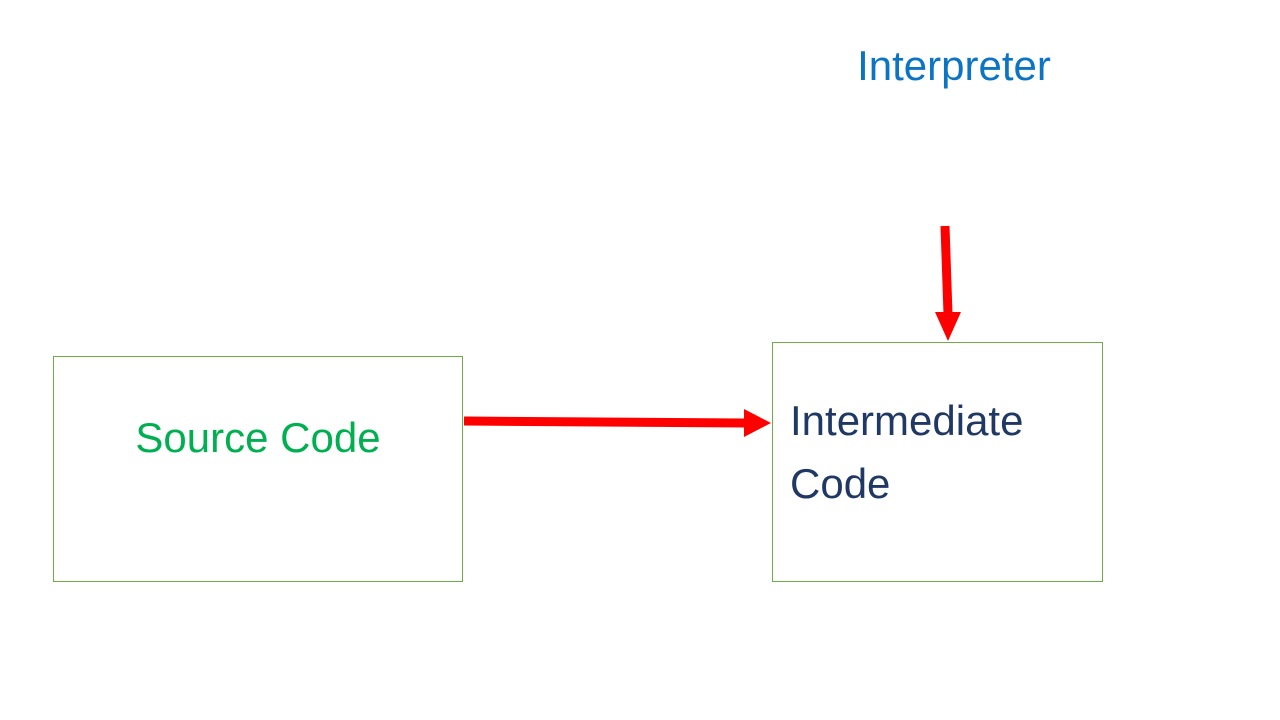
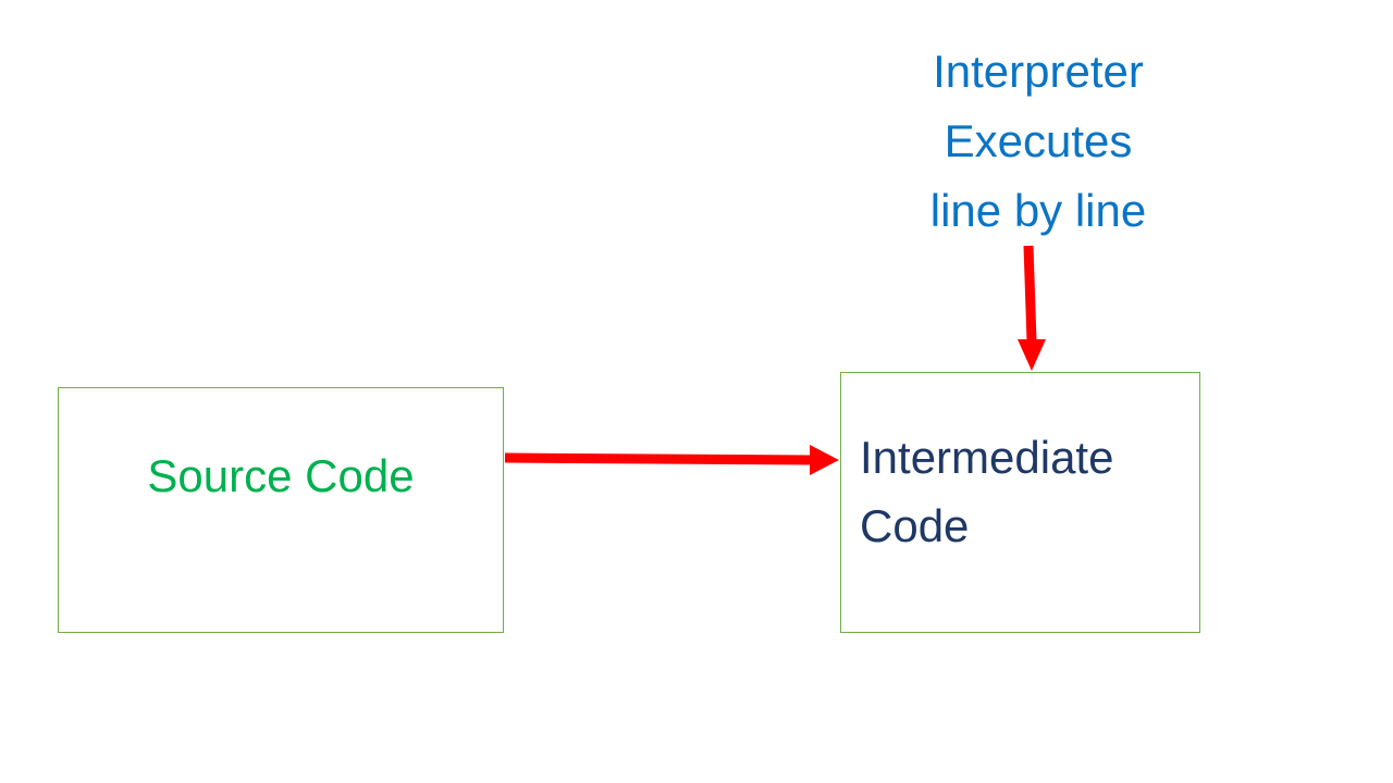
  Interpreter
+ Executes
+ line by line
  Source Code
  Intermediate Code
